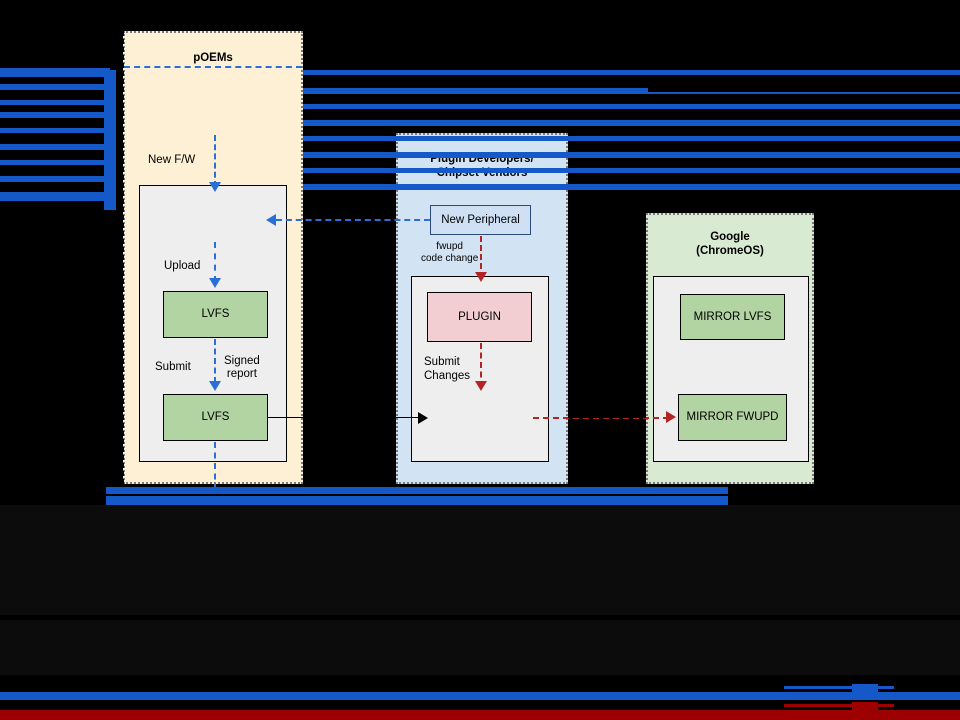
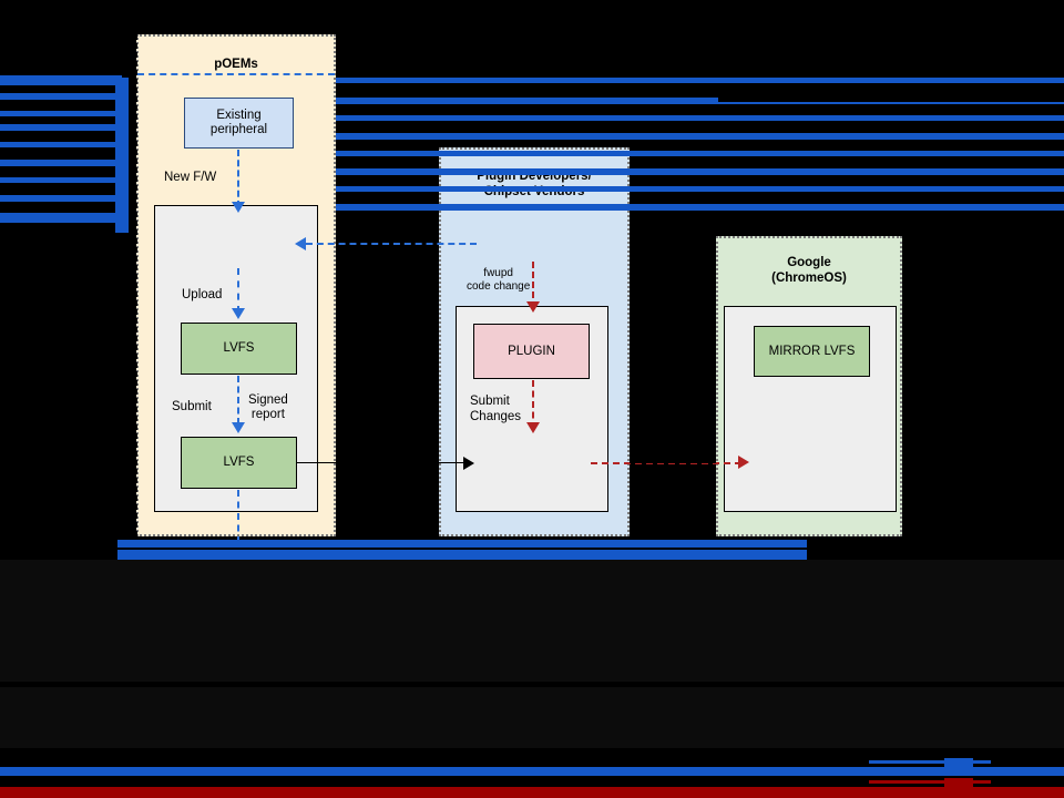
  pOEMs
  Plugin Developers/
  Chipset Vendors
  Google
  (ChromeOS)
+ Existing
+ peripheral
  LVFS
  LVFS
- New Peripheral
  PLUGIN
  MIRROR LVFS
- MIRROR FWUPD
  New F/W
  Upload
  Submit
  Signed
  report
  fwupd
  code change
  Submit
  Changes
